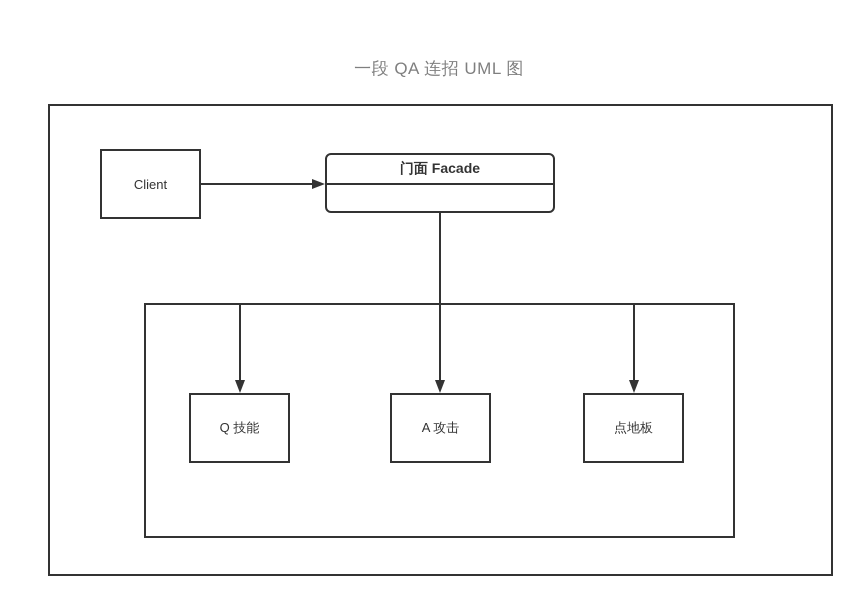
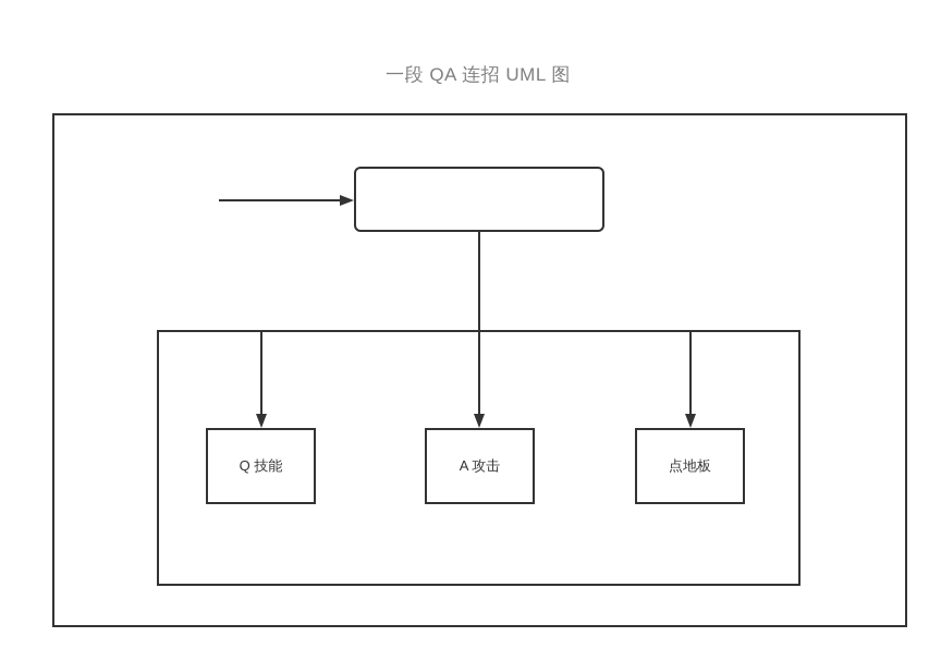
  一段 QA 连招 UML 图
- Client
- 门面 Facade
  Q 技能
  A 攻击
  点地板
